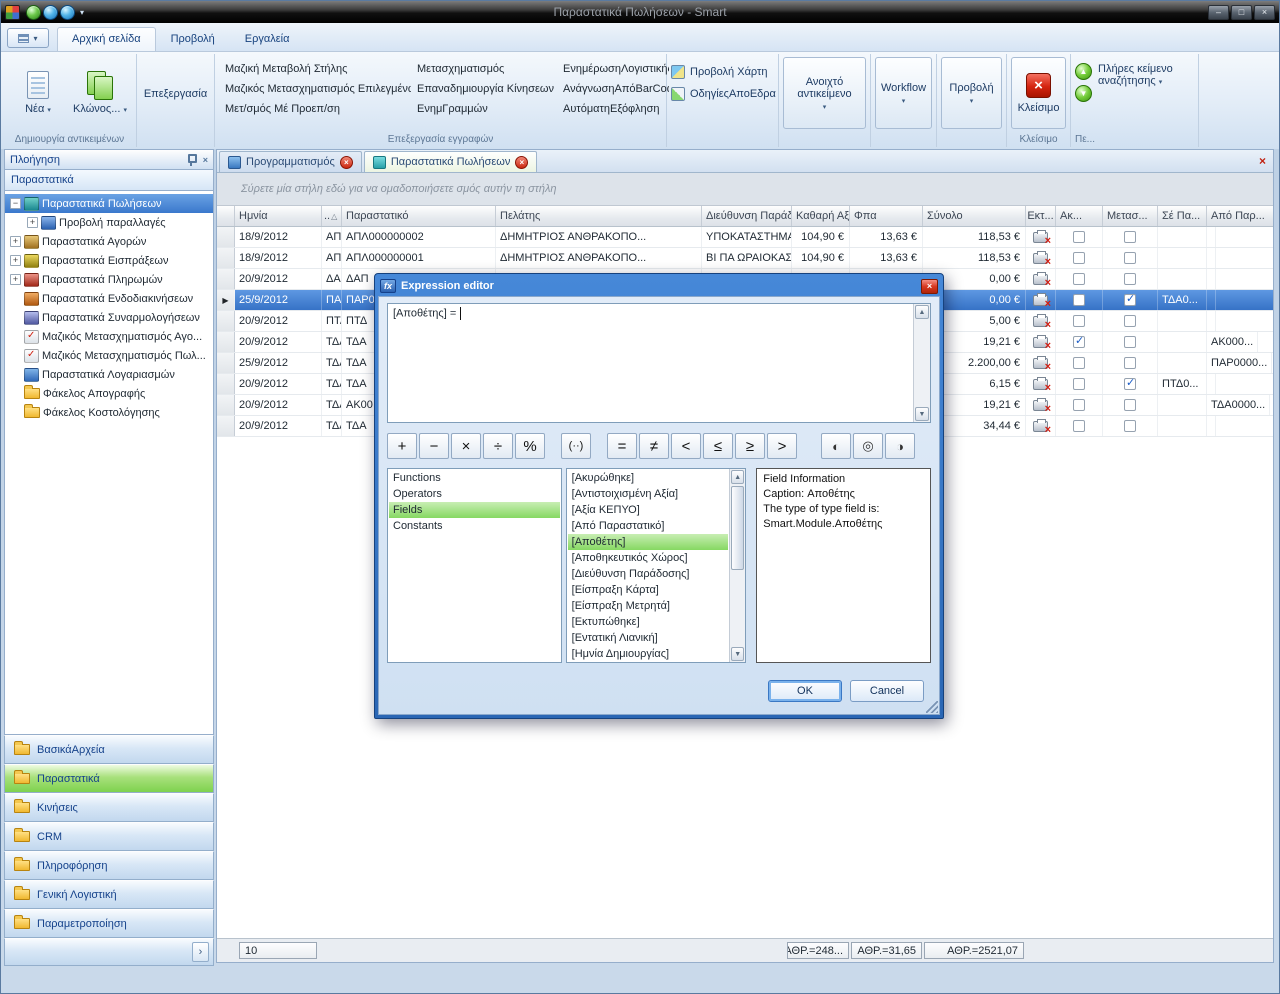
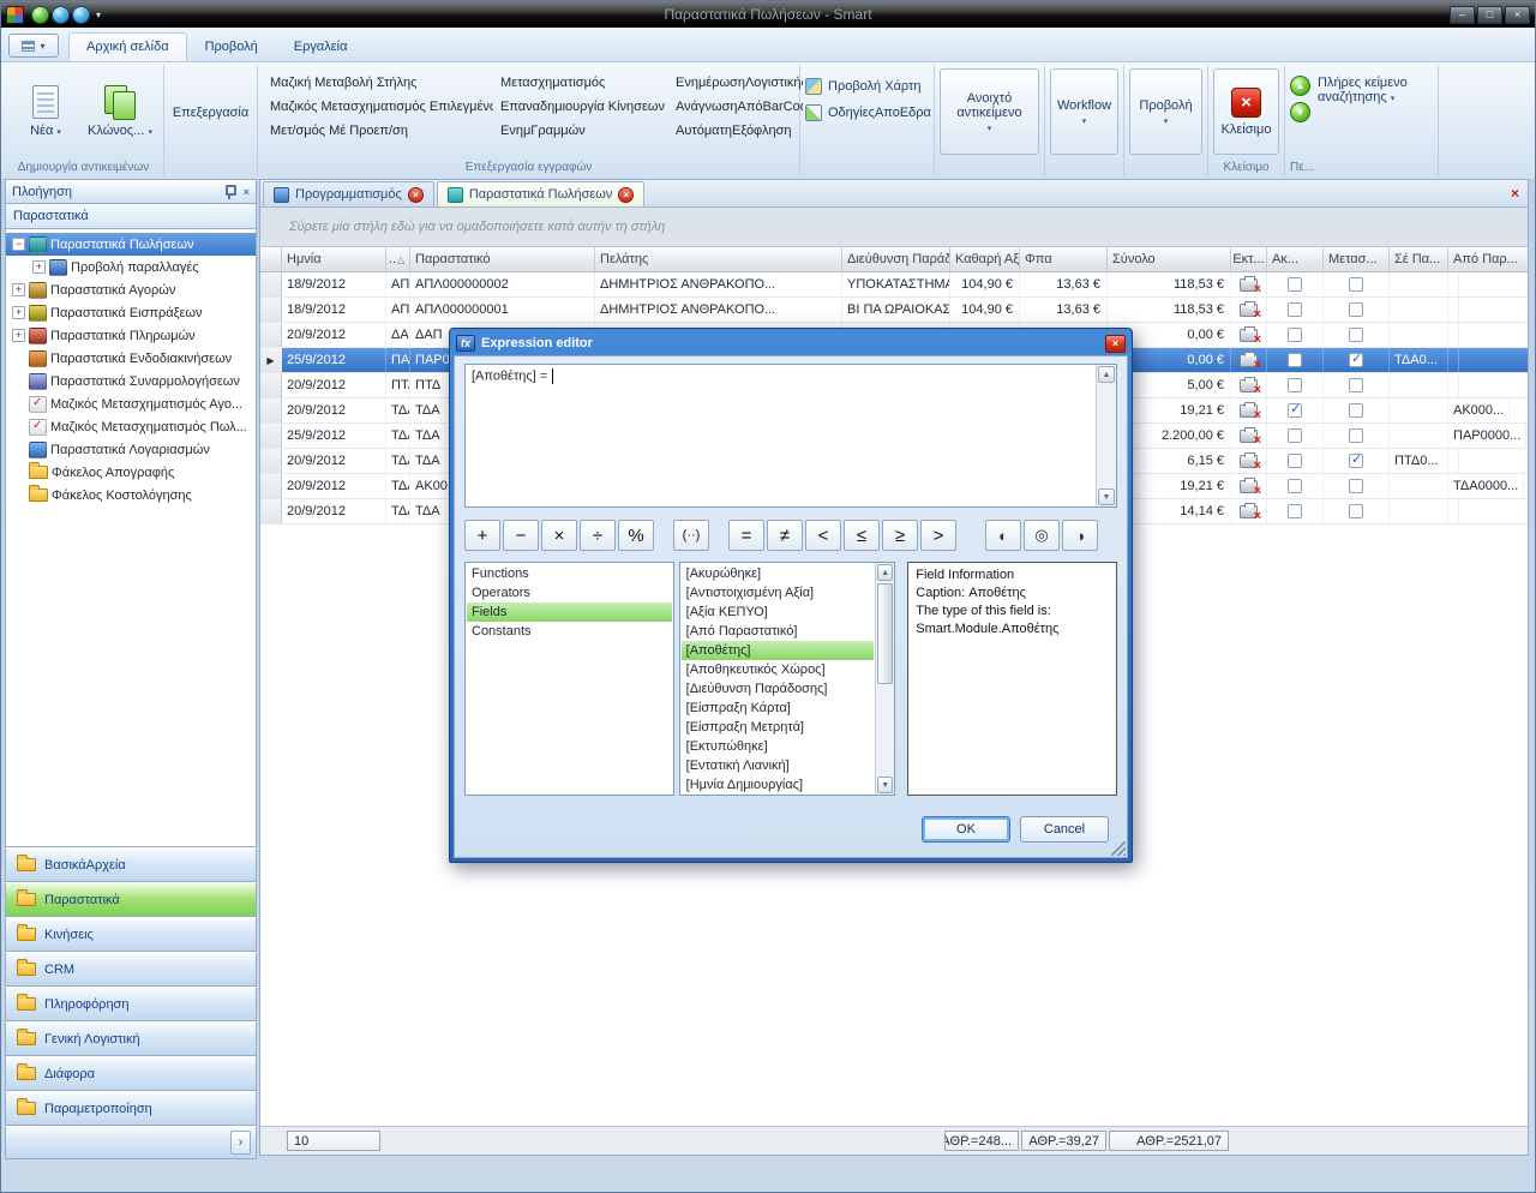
  ▾
  Παραστατικά Πωλήσεων - Smart
  –
  □
  ×
  ▾
  Αρχική σελίδα
  Προβολή
  Εργαλεία
  Νέα
  Κλώνος...
  Δημιουργία αντικειμένων
  Επεξεργασία
  Μαζική Μεταβολή Στήλης
  Μαζικός Μετασχηματισμός Επιλεγμέν
  Μετ/σμός Μέ Προεπ/ση
  Μετασχηματισμός
  Επαναδημιουργία Κίνησεων
  ΕνημΓραμμών
  ΕνημέρωσηΛογιστική
  ΑνάγνωσηΑπόBarCo
  ΑυτόματηΕξόφληση
  Επεξεργασία εγγραφών
  Προβολή Χάρτη
  ΟδηγίεςΑποΕδρα
  Ανοιχτό αντικείμενο
  Workflow
  Προβολή
  ×
  Κλείσιμο
  Κλείσιμο
  ▲
  ▼
  Πλήρες κείμενο αναζήτησης
  Πε...
  Πλοήγηση
  ×
  Παραστατικά
  −
  Παραστατικά Πωλήσεων
  +
  Προβολή παραλλαγές
  +
  Παραστατικά Αγορών
  +
  Παραστατικά Εισπράξεων
  +
  Παραστατικά Πληρωμών
  Παραστατικά Ενδοδιακινήσεων
  Παραστατικά Συναρμολογήσεων
  Μαζικός Μετασχηματισμός Αγο...
  Μαζικός Μετασχηματισμός Πωλ...
  Παραστατικά Λογαριασμών
  Φάκελος Απογραφής
  Φάκελος Κοστολόγησης
  ΒασικάΑρχεία
  Παραστατικά
  Κινήσεις
  CRM
  Πληροφόρηση
  Γενική Λογιστική
+ Διάφορα
  Παραμετροποίηση
  ›
  Προγραμματισμός
  ×
  Παραστατικά Πωλήσεων
  ×
  ×
- Σύρετε μία στήλη εδώ για να ομαδοποιήσετε σμός αυτήν τη στήλη
+ Σύρετε μία στήλη εδώ για να ομαδοποιήσετε κατά αυτήν τη στήλη
  Ημνία
  ..
  △
  Παραστατικό
  Πελάτης
  Διεύθυνση Παράδ
  Καθαρή Αξ
  Φπα
  Σύνολο
  Εκτ...
  Ακ...
  Μετασ...
  Σέ Πα...
  Από Παρ...
  18/9/2012
  ΑΠΛ000000002
  ΔΗΜΗΤΡΙΟΣ ΑΝΘΡΑΚΟΠΟ...
  ΥΠΟΚΑΤΑΣΤΗΜΑ
  104,90 €
  13,63 €
  118,53 €
  18/9/2012
  ΑΠΛ000000001
  ΔΗΜΗΤΡΙΟΣ ΑΝΘΡΑΚΟΠΟ...
  ΒΙ ΠΑ ΩΡΑΙΟΚΑΣ
  104,90 €
  13,63 €
  118,53 €
  20/9/2012
  ΔΑΠ
  0,00 €
  ▶
  25/9/2012
  ΠΑΡ0
  0,00 €
  ΤΔΑ0...
  20/9/2012
  ΠΤΔ
  5,00 €
  20/9/2012
  ΤΔΑ
  19,21 €
  ΑΚ000...
  25/9/2012
  ΤΔΑ
  2.200,00 €
  ΠΑΡ0000...
  20/9/2012
  ΤΔΑ
  6,15 €
  ΠΤΔ0...
  20/9/2012
  ΑΚ00
  19,21 €
  ΤΔΑ0000...
  20/9/2012
  ΤΔΑ
- 34,44 €
+ 14,14 €
  10
  ΑΘΡ.=248...
- ΑΘΡ.=31,65
+ ΑΘΡ.=39,27
  ΑΘΡ.=2521,07
  fx
  Expression editor
  ×
  [Αποθέτης] =
  +
  −
  ×
  ÷
  %
  (··)
  =
  ≠
  <
  ≤
  ≥
  >
  ◐
  ◎
  ◑
  Functions
  Operators
  Fields
  Constants
  [Ακυρώθηκε]
  [Αντιστοιχισμένη Αξία]
  [Αξία ΚΕΠΥΟ]
  [Από Παραστατικό]
  [Αποθέτης]
  [Αποθηκευτικός Χώρος]
  [Διεύθυνση Παράδοσης]
  [Είσπραξη Κάρτα]
  [Είσπραξη Μετρητά]
  [Εκτυπώθηκε]
  [Εντατική Λιανική]
  [Ημνία Δημιουργίας]
  Field Information
  Caption: Αποθέτης
- The type of type field is:
+ The type of this field is:
  Smart.Module.Αποθέτης
  OK
  Cancel
